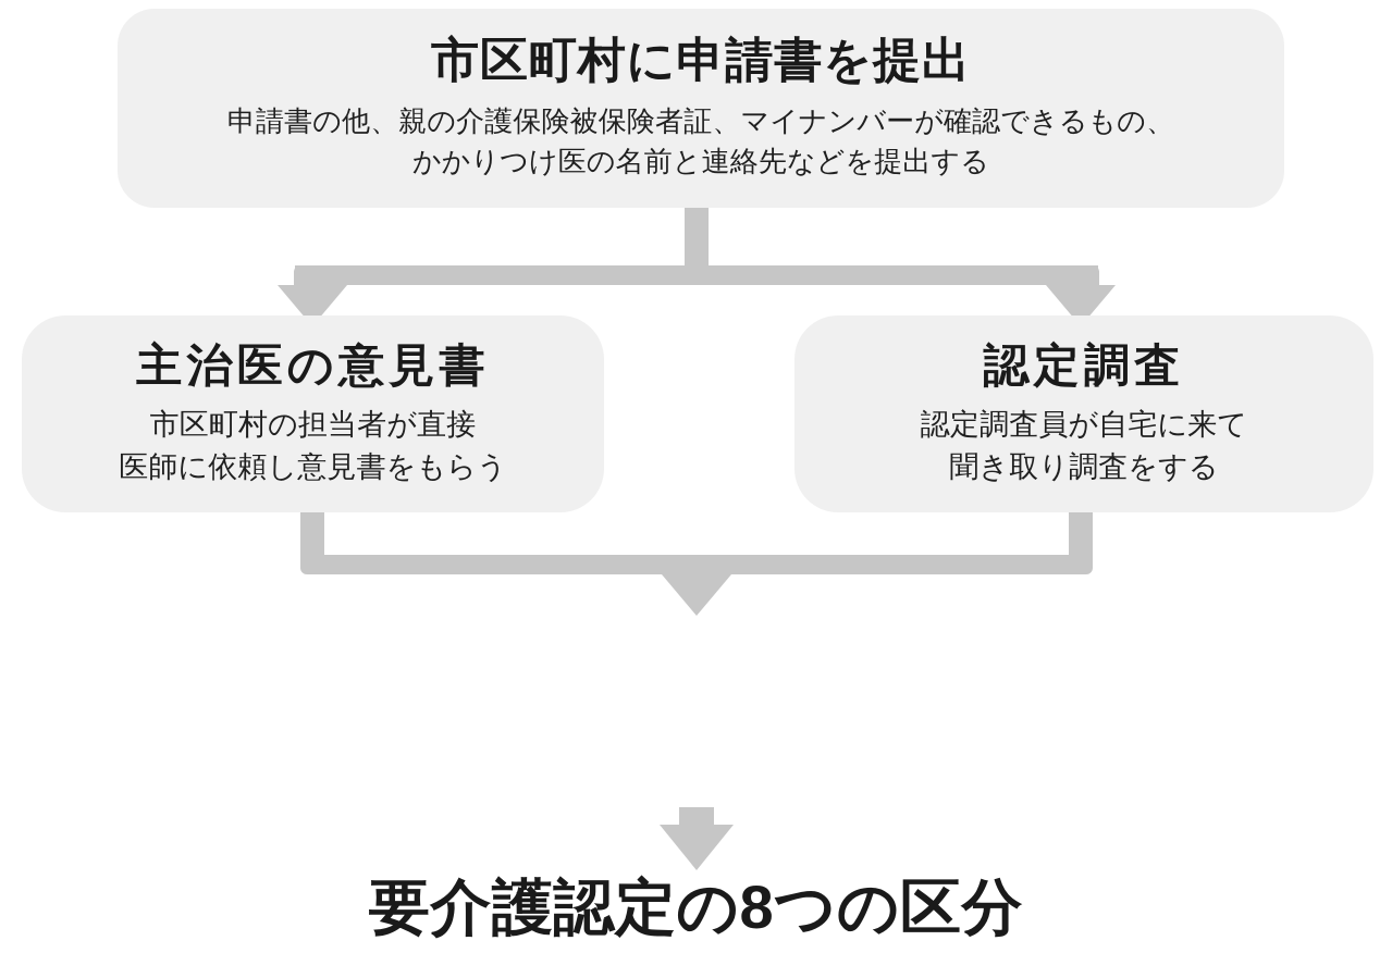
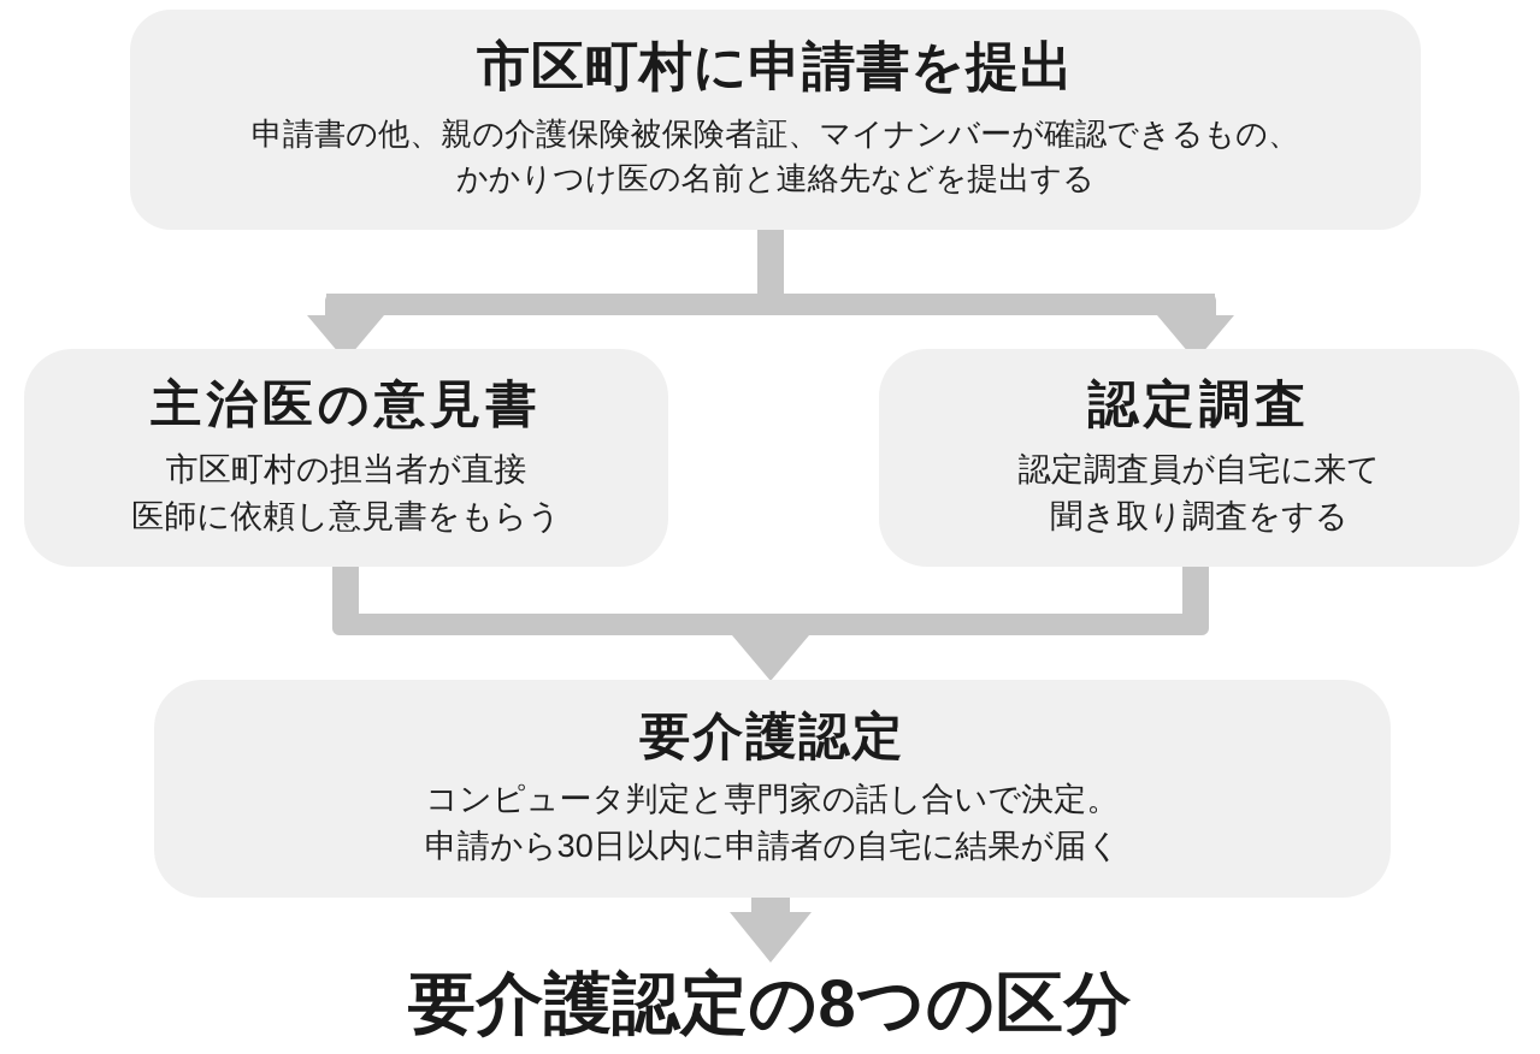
  市区町村に申請書を提出
  申請書の他、親の介護保険被保険者証、マイナンバーが確認できるもの、
  かかりつけ医の名前と連絡先などを提出する
  主治医の意見書
  市区町村の担当者が直接
  医師に依頼し意見書をもらう
  認定調査
  認定調査員が自宅に来て
  聞き取り調査をする
+ 要介護認定
+ コンピュータ判定と専門家の話し合いで決定。
+ 申請から30日以内に申請者の自宅に結果が届く
  要介護認定の8つの区分
